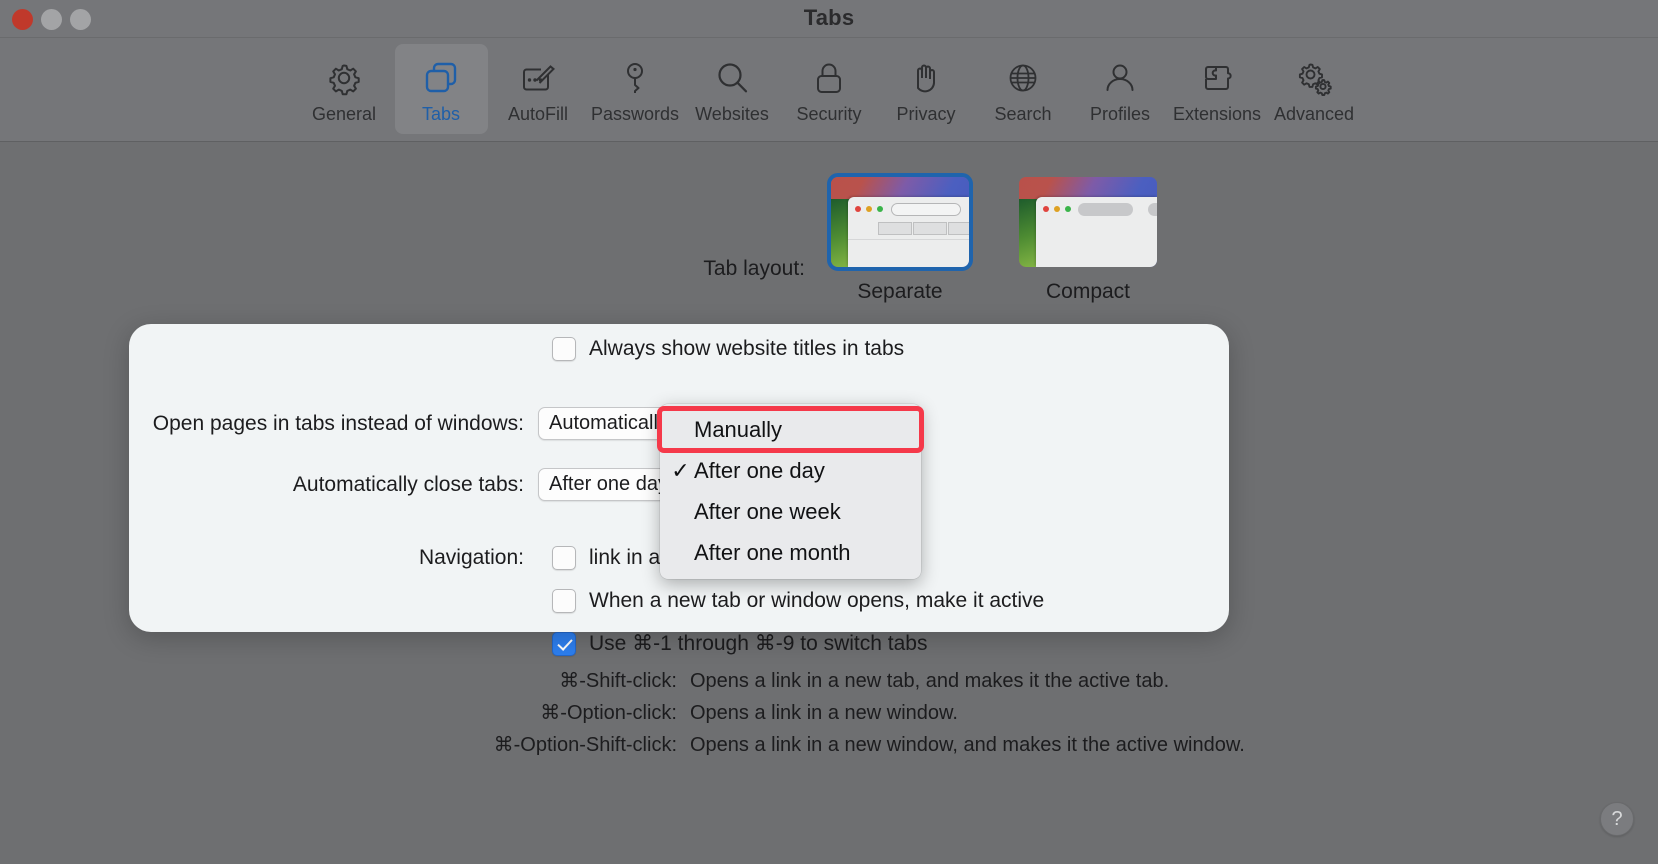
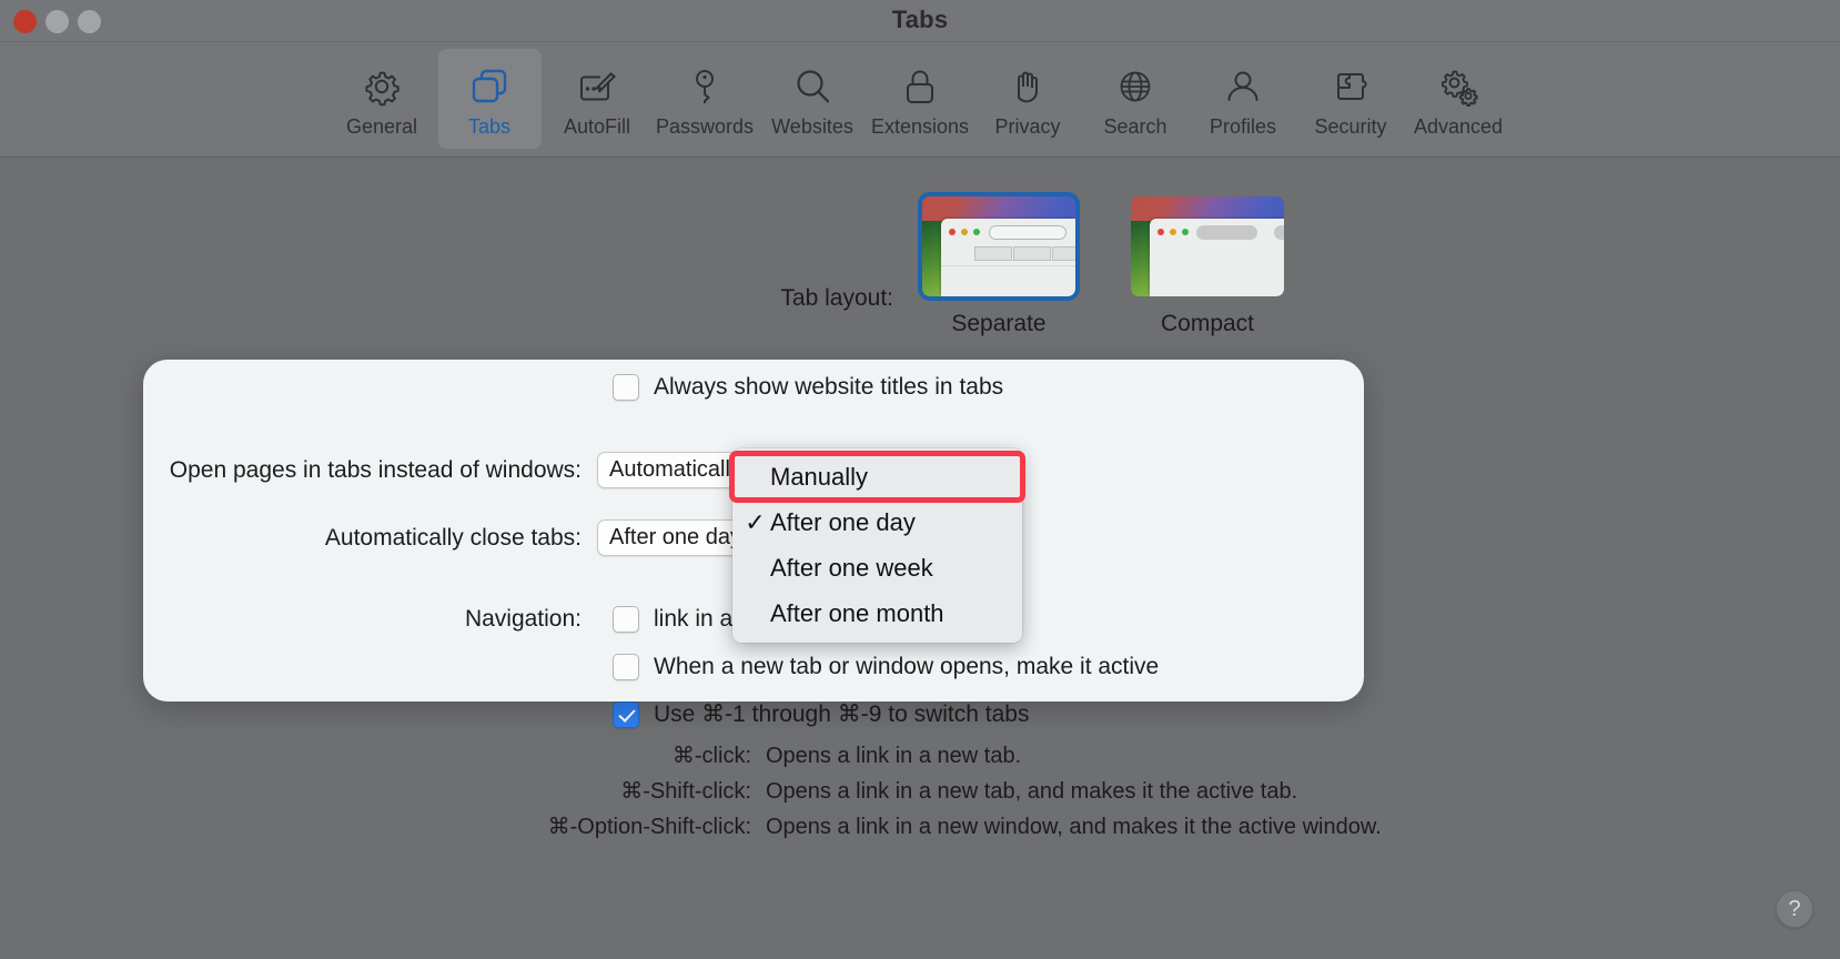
  Tabs
  General
  Tabs
  AutoFill
  Passwords
  Websites
- Security
+ Extensions
  Privacy
  Search
  Profiles
- Extensions
+ Security
  Advanced
  Tab layout:
  Separate
  Compact
  Use ⌘-1 through ⌘-9 to switch tabs
+ ⌘-click:
+ Opens a link in a new tab.
  ⌘-Shift-click:
  Opens a link in a new tab, and makes it the active tab.
- ⌘-Option-click:
- Opens a link in a new window.
  ⌘-Option-Shift-click:
  Opens a link in a new window, and makes it the active window.
  ?
  Always show website titles in tabs
  Open pages in tabs instead of windows:
  Automaticall
  Automatically close tabs:
  After one da
  Navigation:
  When a new tab or window opens, make it active
  Manually
  ✓
  After one day
  After one week
  After one month
